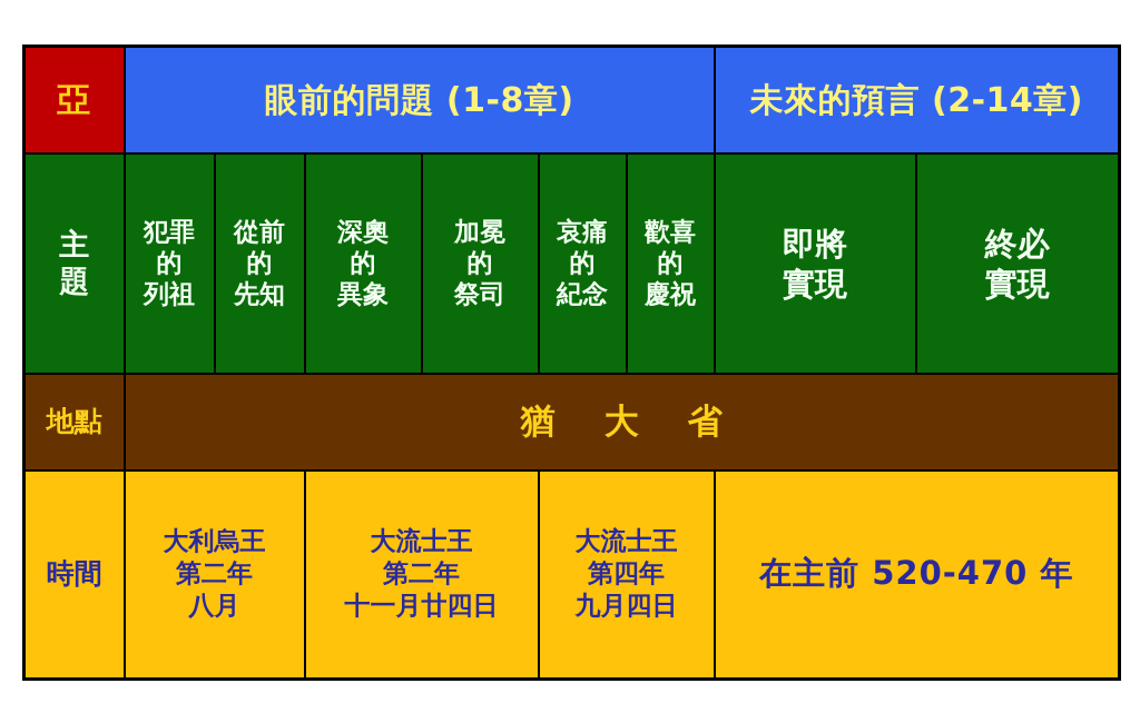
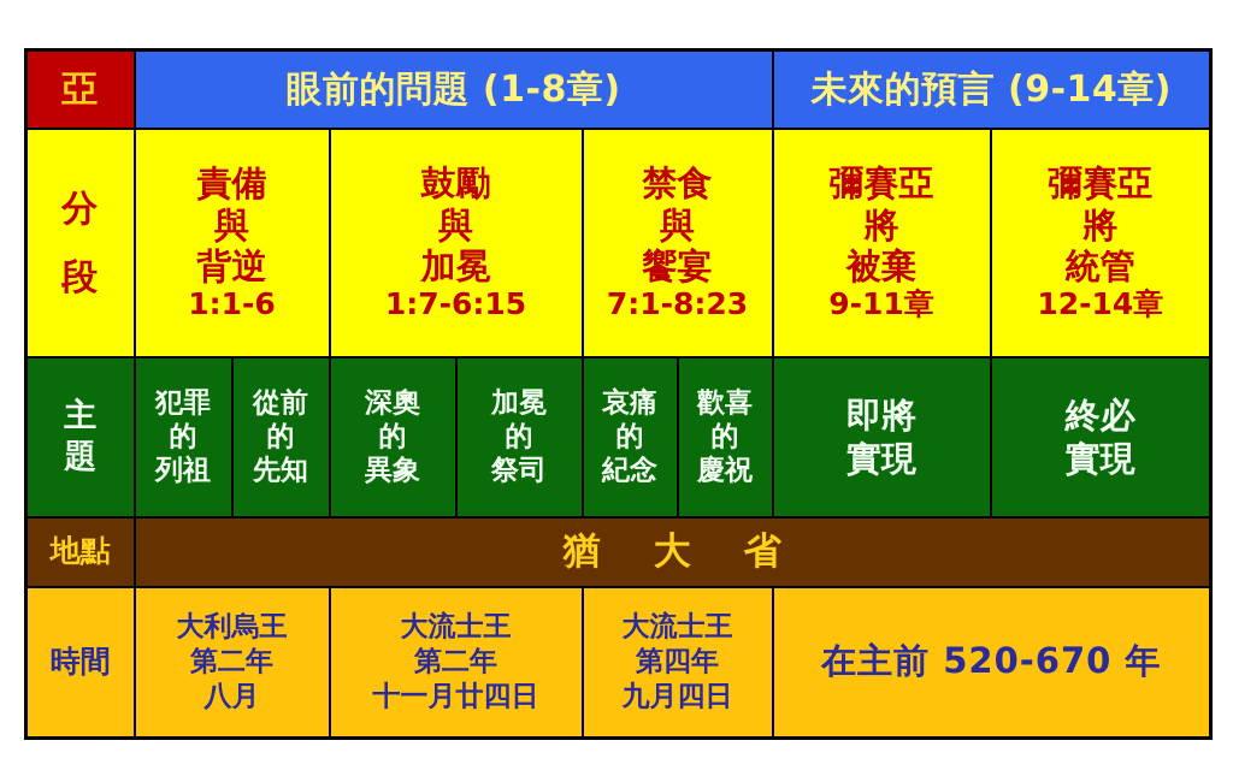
- 亞	眼前的問題 (1-8章)	未來的預言 (2-14章)
+ 亞	眼前的問題 (1-8章)	未來的預言 (9-14章)
+ 分 段	責備 與 背逆 1:1-6	鼓勵 與 加冕 1:7-6:15	禁食 與 饗宴 7:1-8:23	彌賽亞 將 被棄 9-11章	彌賽亞 將 統管 12-14章
  主 題	犯罪 的 列祖	從前 的 先知	深奧 的 異象	加冕 的 祭司	哀痛 的 紀念	歡喜 的 慶祝	即將 實現	終必 實現
  地點	猶大省
- 時間	大利烏王 第二年 八月	大流士王 第二年 十一月廿四日	大流士王 第四年 九月四日	在主前 520-470 年
+ 時間	大利烏王 第二年 八月	大流士王 第二年 十一月廿四日	大流士王 第四年 九月四日	在主前 520-670 年
